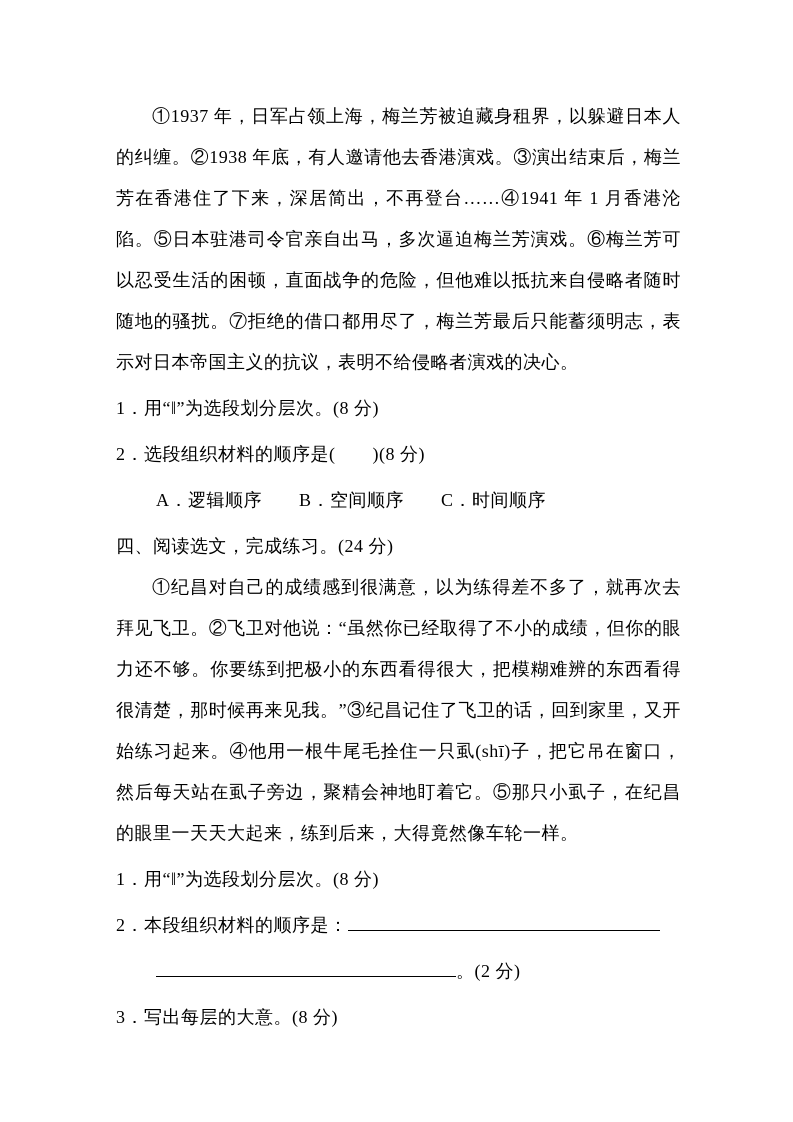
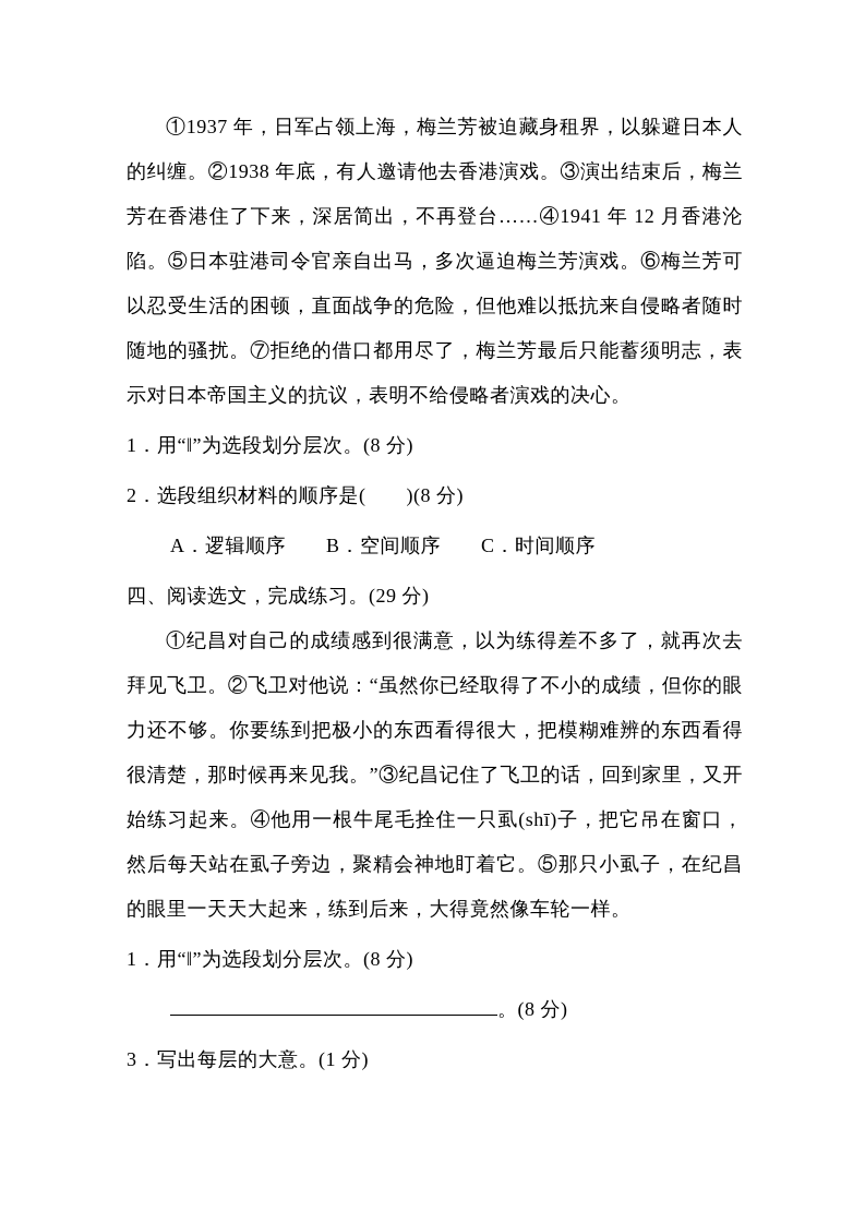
- ①1937 年，日军占领上海，梅兰芳被迫藏身租界，以躲避日本人的纠缠。②1938 年底，有人邀请他去香港演戏。③演出结束后，梅兰芳在香港住了下来，深居简出，不再登台……④1941 年 1 月香港沦陷。⑤日本驻港司令官亲自出马，多次逼迫梅兰芳演戏。⑥梅兰芳可以忍受生活的困顿，直面战争的危险，但他难以抵抗来自侵略者随时随地的骚扰。⑦拒绝的借口都用尽了，梅兰芳最后只能蓄须明志，表示对日本帝国主义的抗议，表明不给侵略者演戏的决心。
+ ①1937 年，日军占领上海，梅兰芳被迫藏身租界，以躲避日本人的纠缠。②1938 年底，有人邀请他去香港演戏。③演出结束后，梅兰芳在香港住了下来，深居简出，不再登台……④1941 年 12 月香港沦陷。⑤日本驻港司令官亲自出马，多次逼迫梅兰芳演戏。⑥梅兰芳可以忍受生活的困顿，直面战争的危险，但他难以抵抗来自侵略者随时随地的骚扰。⑦拒绝的借口都用尽了，梅兰芳最后只能蓄须明志，表示对日本帝国主义的抗议，表明不给侵略者演戏的决心。
  1．用“‖”为选段划分层次。(8 分)
  2．选段组织材料的顺序是( )(8 分)
  A．逻辑顺序 B．空间顺序 C．时间顺序
- 四、阅读选文，完成练习。(24 分)
+ 四、阅读选文，完成练习。(29 分)
  ①纪昌对自己的成绩感到很满意，以为练得差不多了，就再次去拜见飞卫。②飞卫对他说：“虽然你已经取得了不小的成绩，但你的眼力还不够。你要练到把极小的东西看得很大，把模糊难辨的东西看得很清楚，那时候再来见我。”③纪昌记住了飞卫的话，回到家里，又开始练习起来。④他用一根牛尾毛拴住一只虱(shī)子，把它吊在窗口，然后每天站在虱子旁边，聚精会神地盯着它。⑤那只小虱子，在纪昌的眼里一天天大起来，练到后来，大得竟然像车轮一样。
  1．用“‖”为选段划分层次。(8 分)
- 2．本段组织材料的顺序是：
- 。(2 分)
+ 。(8 分)
- 3．写出每层的大意。(8 分)
+ 3．写出每层的大意。(1 分)
